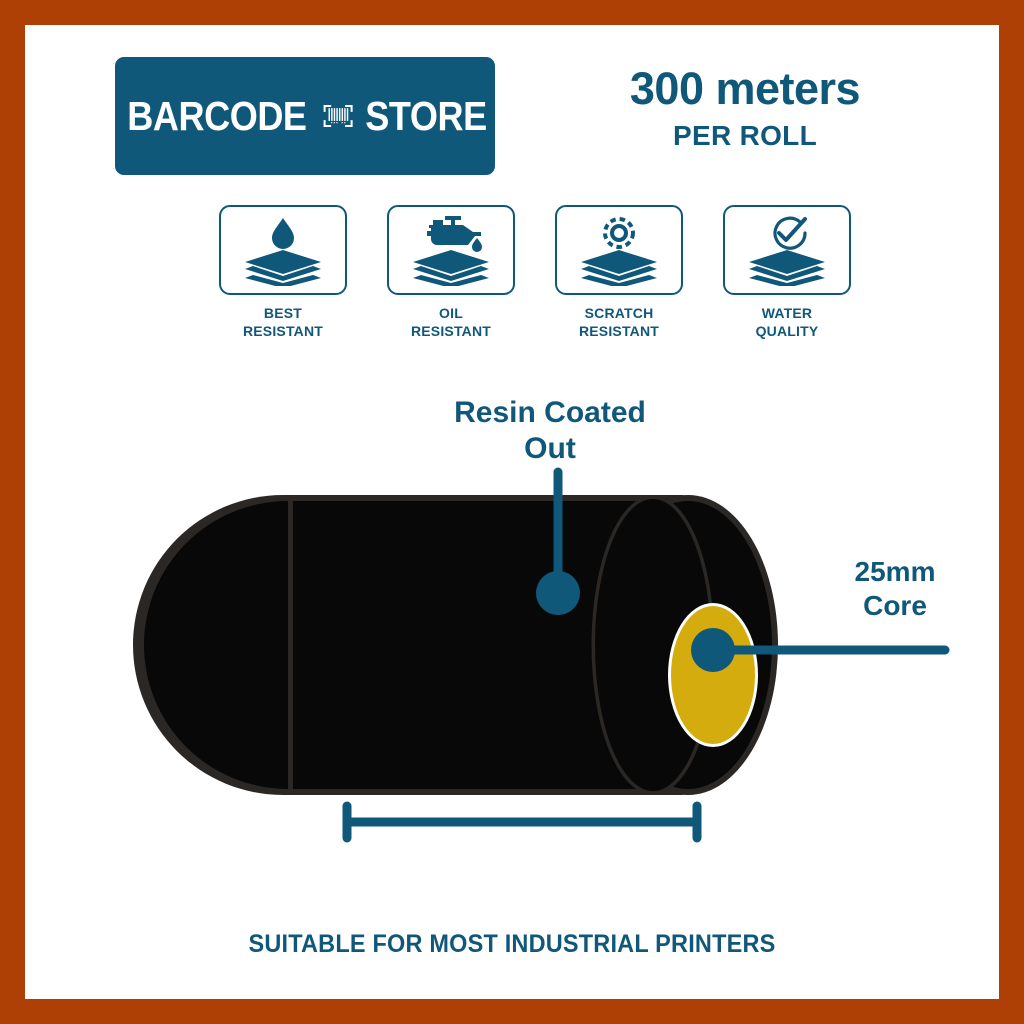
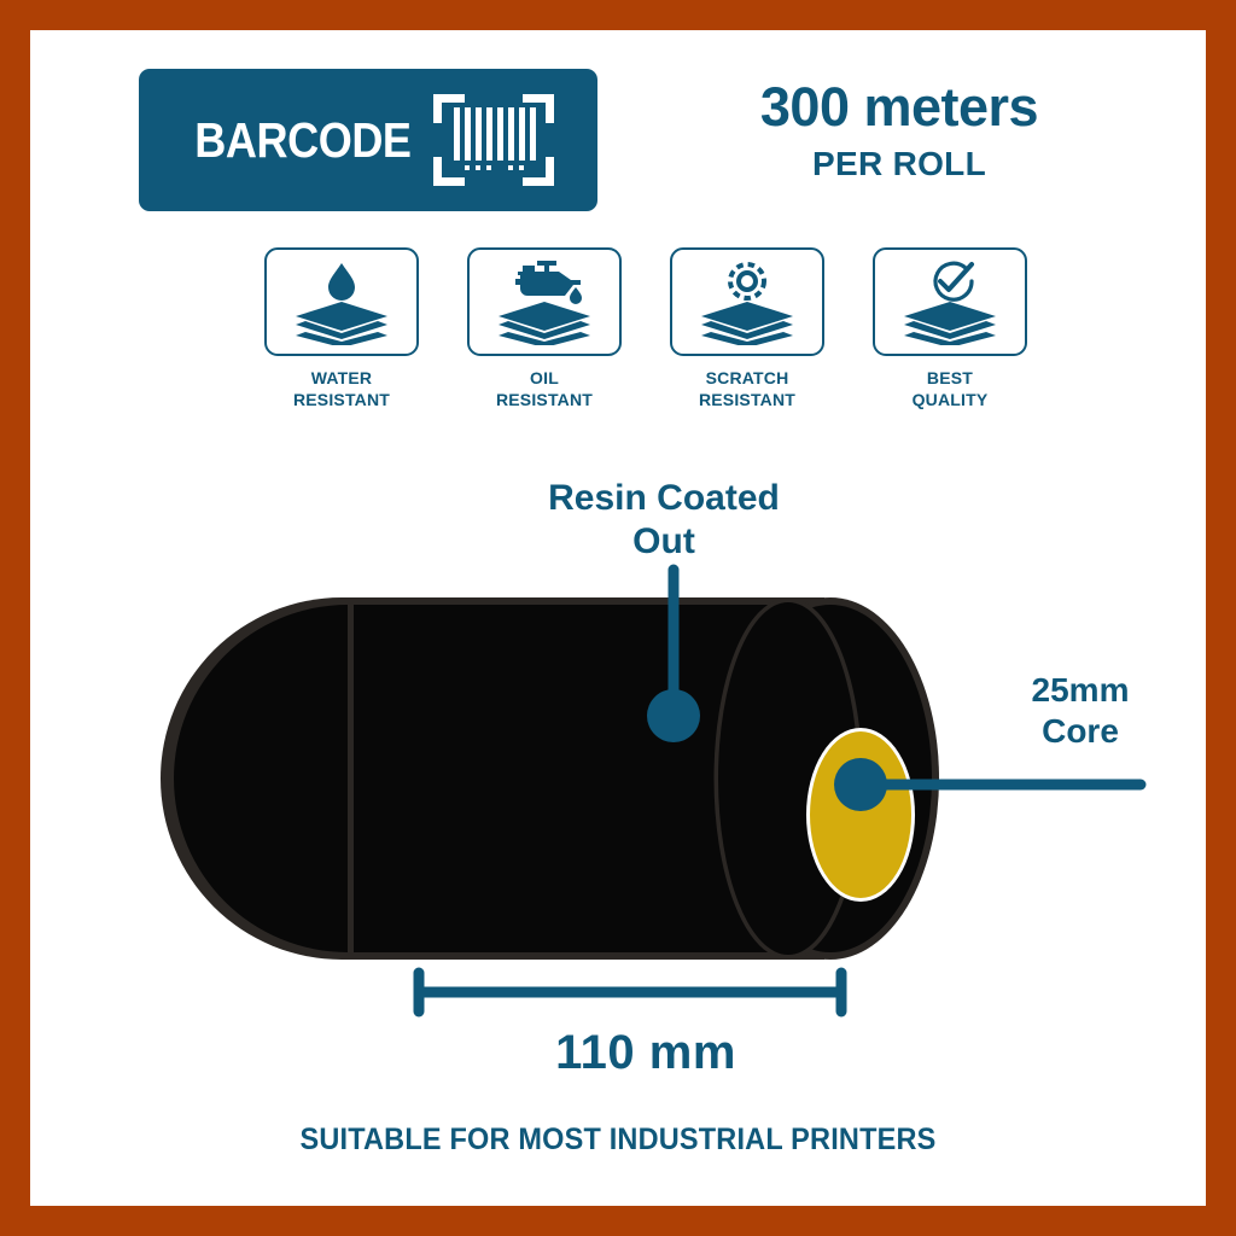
  BARCODE
- STORE
  300 meters
  PER ROLL
- BEST
+ WATER
  RESISTANT
  OIL
  RESISTANT
  SCRATCH
  RESISTANT
- WATER
+ BEST
  QUALITY
  Resin Coated
  Out
  25mm
  Core
+ 110 mm
  SUITABLE FOR MOST INDUSTRIAL PRINTERS
